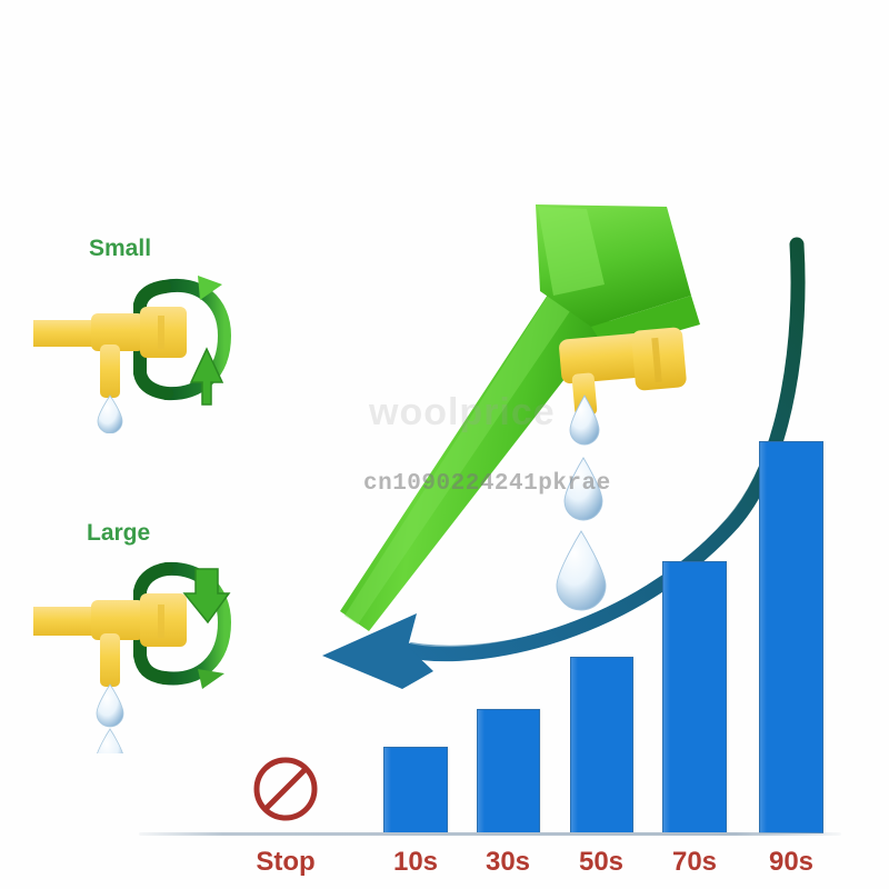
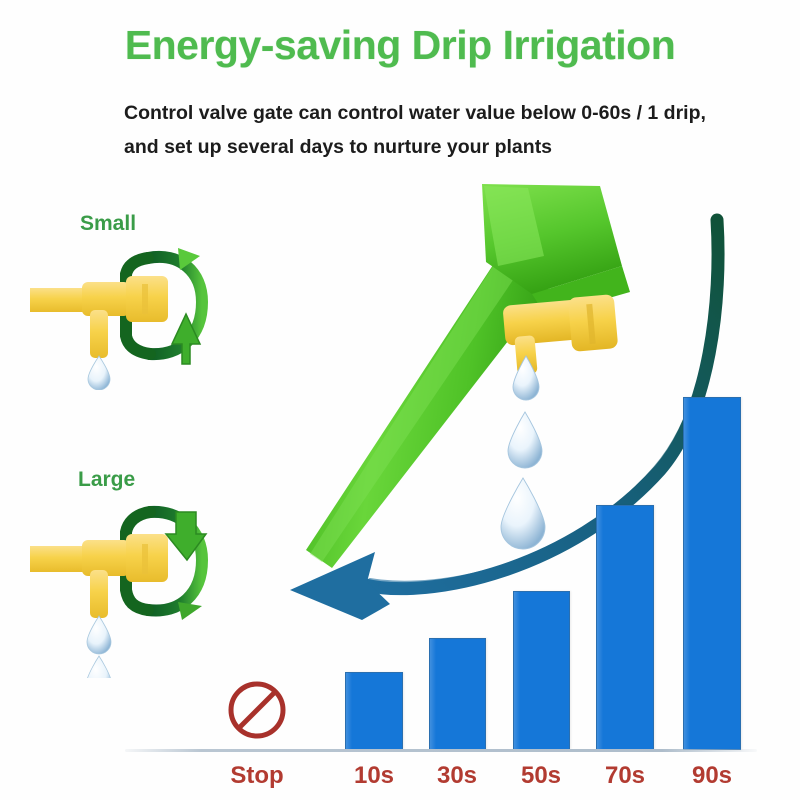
+ Energy-saving Drip Irrigation
+ Control valve gate can control water value below 0-60s / 1 drip,
+ and set up several days to nurture your plants
  Small
  Large
- woolprice
- cn1090224241pkrae
  Stop
  10s
  30s
  50s
  70s
  90s
